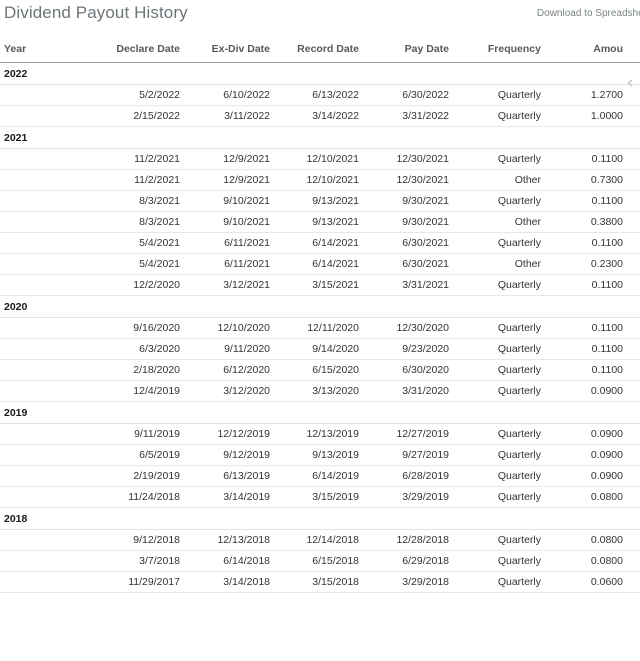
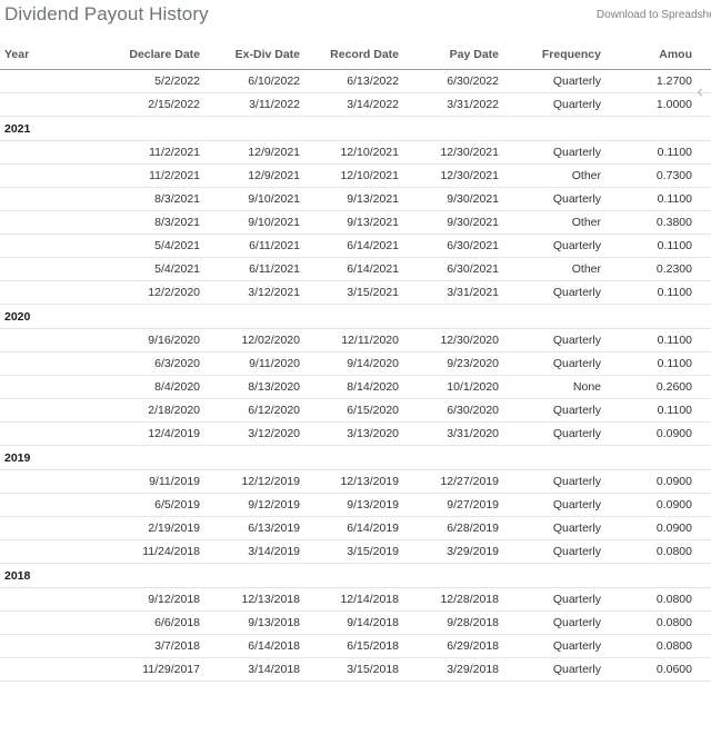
  Dividend Payout History
  Download to Spreadsh
  Year	Declare Date	Ex-Div Date	Record Date	Pay Date	Frequency	Amou
- 2022
  	5/2/2022	6/10/2022	6/13/2022	6/30/2022	Quarterly	1.2700
  	2/15/2022	3/11/2022	3/14/2022	3/31/2022	Quarterly	1.0000
  2021
  	11/2/2021	12/9/2021	12/10/2021	12/30/2021	Quarterly	0.1100
  	11/2/2021	12/9/2021	12/10/2021	12/30/2021	Other	0.7300
  	8/3/2021	9/10/2021	9/13/2021	9/30/2021	Quarterly	0.1100
  	8/3/2021	9/10/2021	9/13/2021	9/30/2021	Other	0.3800
  	5/4/2021	6/11/2021	6/14/2021	6/30/2021	Quarterly	0.1100
  	5/4/2021	6/11/2021	6/14/2021	6/30/2021	Other	0.2300
  	12/2/2020	3/12/2021	3/15/2021	3/31/2021	Quarterly	0.1100
  2020
- 	9/16/2020	12/10/2020	12/11/2020	12/30/2020	Quarterly	0.1100
+ 	9/16/2020	12/02/2020	12/11/2020	12/30/2020	Quarterly	0.1100
  	6/3/2020	9/11/2020	9/14/2020	9/23/2020	Quarterly	0.1100
+ 	8/4/2020	8/13/2020	8/14/2020	10/1/2020	None	0.2600
  	2/18/2020	6/12/2020	6/15/2020	6/30/2020	Quarterly	0.1100
  	12/4/2019	3/12/2020	3/13/2020	3/31/2020	Quarterly	0.0900
  2019
  	9/11/2019	12/12/2019	12/13/2019	12/27/2019	Quarterly	0.0900
  	6/5/2019	9/12/2019	9/13/2019	9/27/2019	Quarterly	0.0900
  	2/19/2019	6/13/2019	6/14/2019	6/28/2019	Quarterly	0.0900
  	11/24/2018	3/14/2019	3/15/2019	3/29/2019	Quarterly	0.0800
  2018
  	9/12/2018	12/13/2018	12/14/2018	12/28/2018	Quarterly	0.0800
+ 	6/6/2018	9/13/2018	9/14/2018	9/28/2018	Quarterly	0.0800
  	3/7/2018	6/14/2018	6/15/2018	6/29/2018	Quarterly	0.0800
  	11/29/2017	3/14/2018	3/15/2018	3/29/2018	Quarterly	0.0600
  ‹
